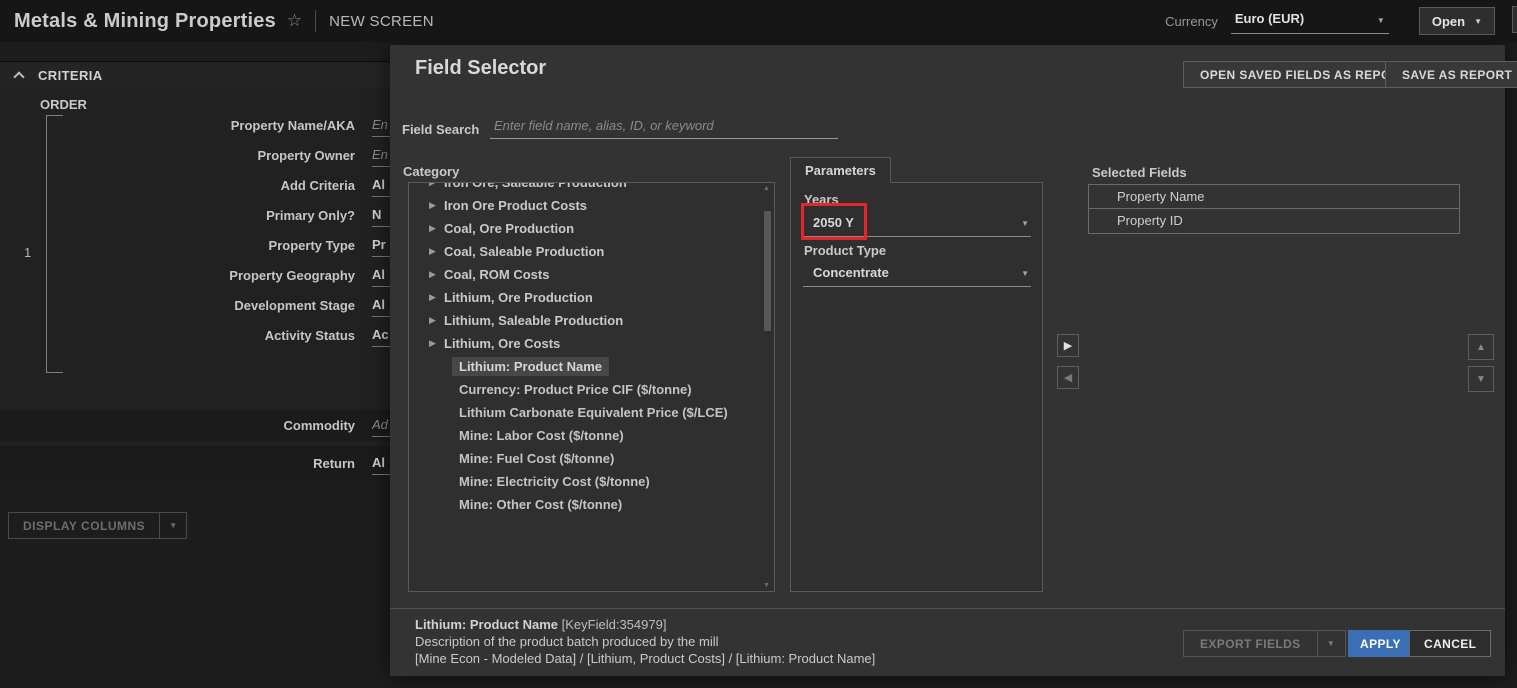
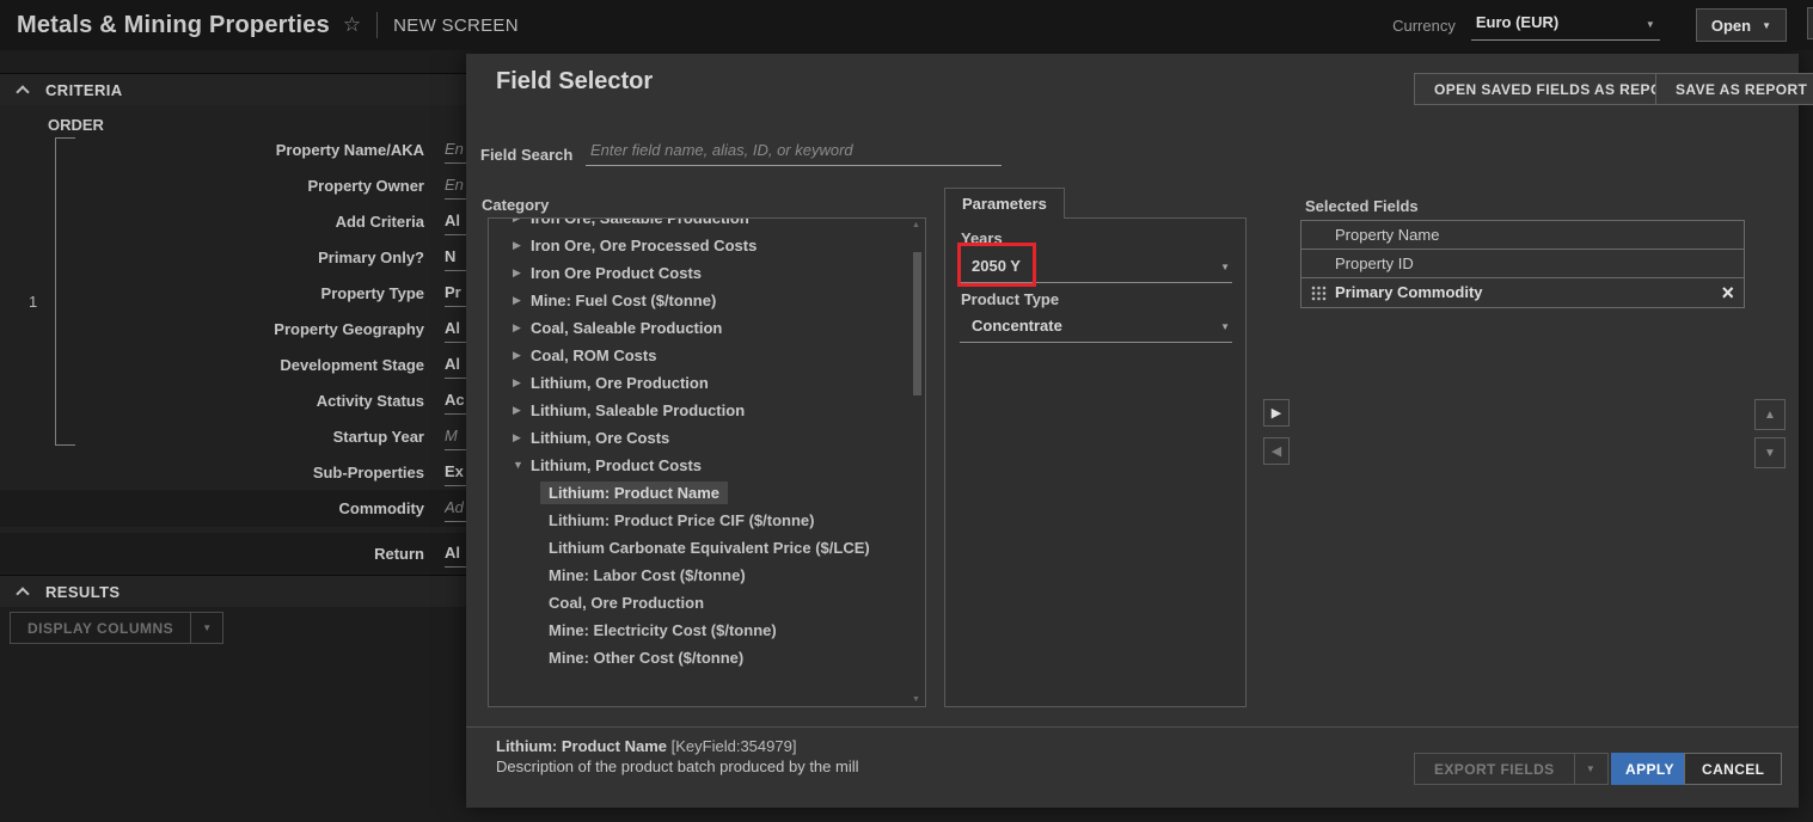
  Metals & Mining Properties
  ☆
  NEW SCREEN
  Currency
  Euro (EUR)
  ▼
  Open
  ▼
  CRITERIA
  ORDER
  1
  Property Name/AKA
  En
  Property Owner
  En
  Add Criteria
  Al
  Primary Only?
  N
  Property Type
  Pr
  Property Geography
  Al
  Development Stage
  Al
  Activity Status
  Ac
+ Startup Year
+ M
+ Sub-Properties
+ Ex
  Commodity
  Ad
  Return
  Al
+ RESULTS
  DISPLAY COLUMNS
  ▼
  Field Selector
  OPEN SAVED FIELDS AS REP
  SAVE AS REPORT
  Field Search
  Enter field name, alias, ID, or keyword
  Category
  Iron Ore, Saleable Production
+ Iron Ore, Ore Processed Costs
  Iron Ore Product Costs
- Coal, Ore Production
+ Mine: Fuel Cost ($/tonne)
  Coal, Saleable Production
  Coal, ROM Costs
  Lithium, Ore Production
  Lithium, Saleable Production
  Lithium, Ore Costs
+ Lithium, Product Costs
  Lithium: Product Name
- Currency: Product Price CIF ($/tonne)
+ Lithium: Product Price CIF ($/tonne)
  Lithium Carbonate Equivalent Price ($/LCE)
  Mine: Labor Cost ($/tonne)
- Mine: Fuel Cost ($/tonne)
+ Coal, Ore Production
  Mine: Electricity Cost ($/tonne)
  Mine: Other Cost ($/tonne)
  Parameters
  Years
  2050 Y
  ▼
  Product Type
  Concentrate
  ▼
  ▶
  ◀
  Selected Fields
  Property Name
  Property ID
+ Primary Commodity
+ ×
  ▲
  ▼
  Lithium: Product Name [KeyField:354979]
  Description of the product batch produced by the mill
- [Mine Econ - Modeled Data] / [Lithium, Product Costs] / [Lithium: Product Name]
  EXPORT FIELDS
  ▼
  APPLY
  CANCEL
